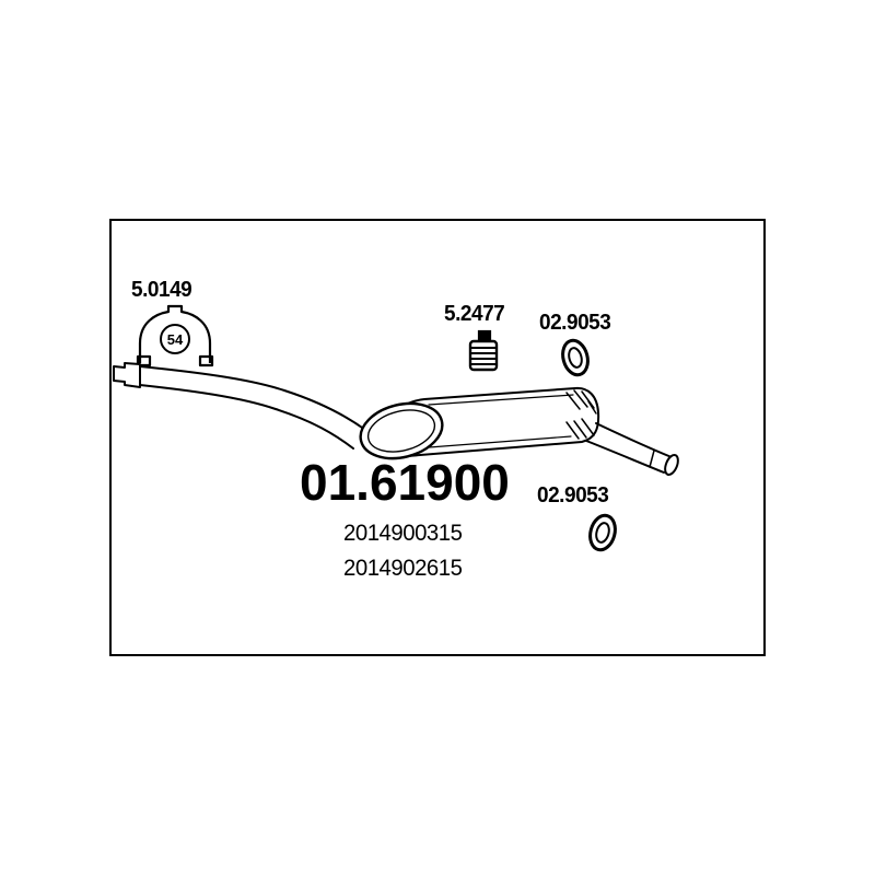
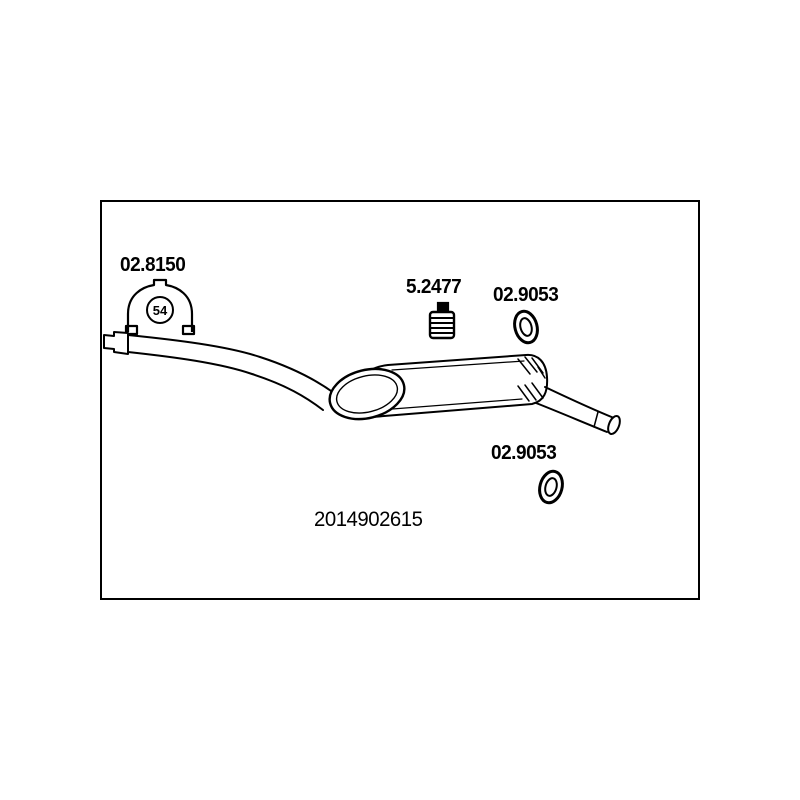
  54
- 5.0149
+ 02.8150
  5.2477
  02.9053
- 01.61900
  02.9053
- 2014900315
  2014902615
